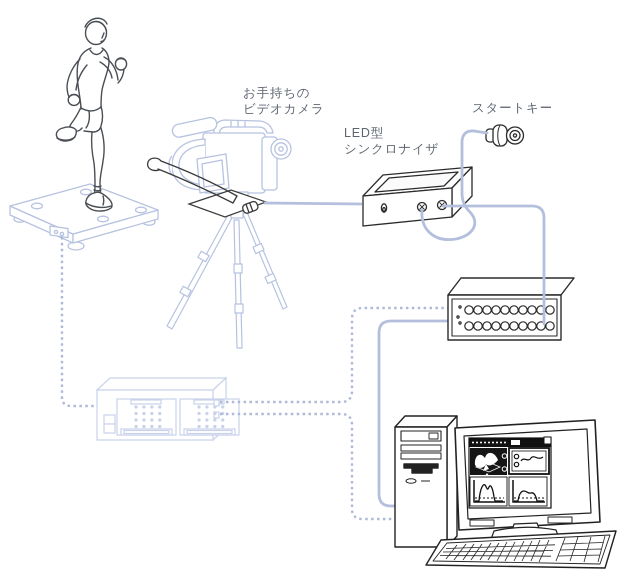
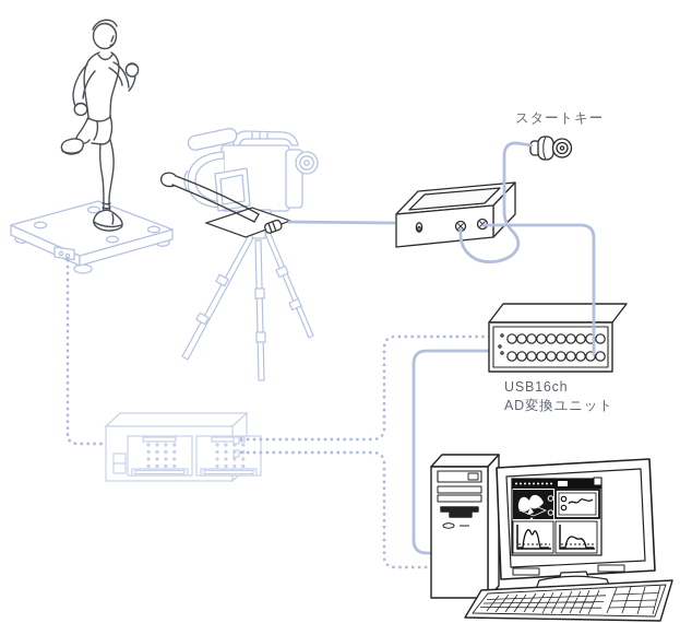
- お手持ちの
- ビデオカメラ
- LED型
- シンクロナイザ
  スタートキー
+ USB16ch
+ AD変換ユニット
